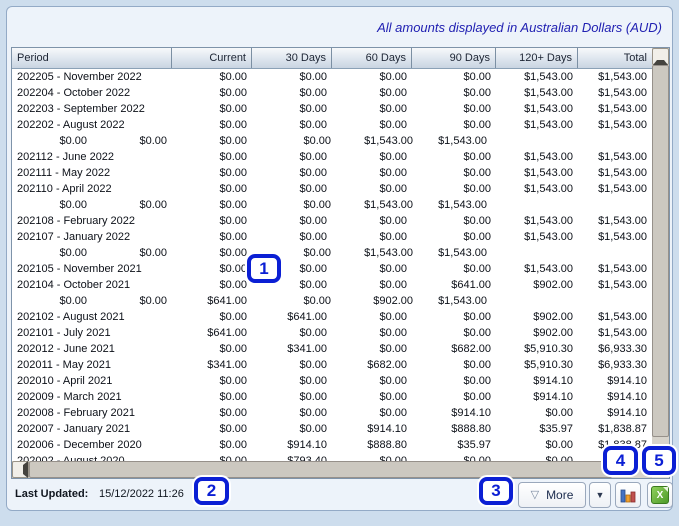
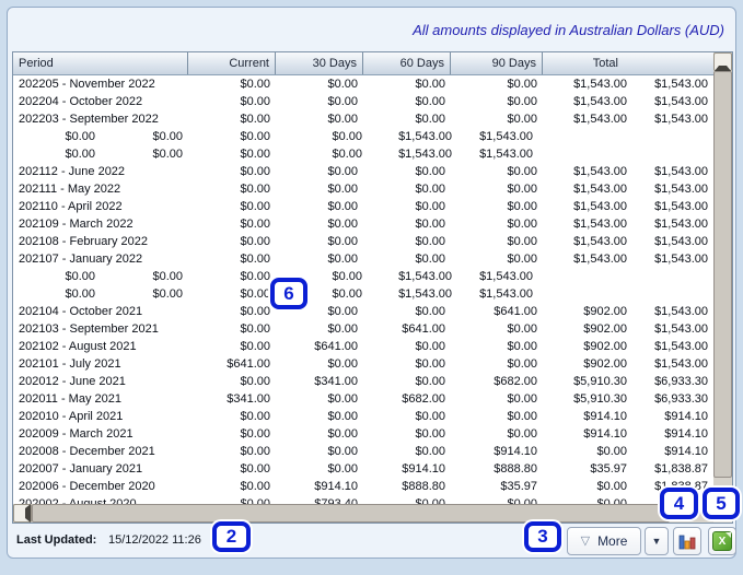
  All amounts displayed in Australian Dollars (AUD)
  Period
  Current
  30 Days
  60 Days
  90 Days
- 120+ Days
  Total
  202205 - November 2022
  $0.00
  $0.00
  $0.00
  $0.00
  $1,543.00
  $1,543.00
  202204 - October 2022
  $0.00
  $0.00
  $0.00
  $0.00
  $1,543.00
  $1,543.00
  202203 - September 2022
  $0.00
  $0.00
  $0.00
  $0.00
  $1,543.00
  $1,543.00
- 202202 - August 2022
  $0.00
  $0.00
  $0.00
  $0.00
  $1,543.00
  $1,543.00
  $0.00
  $0.00
  $0.00
  $0.00
  $1,543.00
  $1,543.00
  202112 - June 2022
  $0.00
  $0.00
  $0.00
  $0.00
  $1,543.00
  $1,543.00
  202111 - May 2022
  $0.00
  $0.00
  $0.00
  $0.00
  $1,543.00
  $1,543.00
  202110 - April 2022
  $0.00
  $0.00
  $0.00
  $0.00
  $1,543.00
  $1,543.00
+ 202109 - March 2022
  $0.00
  $0.00
  $0.00
  $0.00
  $1,543.00
  $1,543.00
  202108 - February 2022
  $0.00
  $0.00
  $0.00
  $0.00
  $1,543.00
  $1,543.00
  202107 - January 2022
  $0.00
  $0.00
  $0.00
  $0.00
  $1,543.00
  $1,543.00
  $0.00
  $0.00
  $0.00
  $0.00
  $1,543.00
  $1,543.00
- 202105 - November 2021
  $0.00
  $0.00
  $0.00
  $0.00
  $1,543.00
  $1,543.00
  202104 - October 2021
  $0.00
  $0.00
  $0.00
  $641.00
  $902.00
  $1,543.00
+ 202103 - September 2021
  $0.00
  $0.00
  $641.00
  $0.00
  $902.00
  $1,543.00
  202102 - August 2021
  $0.00
  $641.00
  $0.00
  $0.00
  $902.00
  $1,543.00
  202101 - July 2021
  $641.00
  $0.00
  $0.00
  $0.00
  $902.00
  $1,543.00
  202012 - June 2021
  $0.00
  $341.00
  $0.00
  $682.00
  $5,910.30
  $6,933.30
  202011 - May 2021
  $341.00
  $0.00
  $682.00
  $0.00
  $5,910.30
  $6,933.30
  202010 - April 2021
  $0.00
  $0.00
  $0.00
  $0.00
  $914.10
  $914.10
  202009 - March 2021
  $0.00
  $0.00
  $0.00
  $0.00
  $914.10
  $914.10
- 202008 - February 2021
+ 202008 - December 2021
  $0.00
  $0.00
  $0.00
  $914.10
  $0.00
  $914.10
  202007 - January 2021
  $0.00
  $0.00
  $914.10
  $888.80
  $35.97
  $1,838.87
  202006 - December 2020
  $0.00
  $914.10
  $888.80
  $35.97
  $0.00
  $1,838.87
  Last Updated:
  15/12/2022 11:26
  ▽
  More
  ▼
  X
- 1
+ 6
  2
  3
  4
  5
